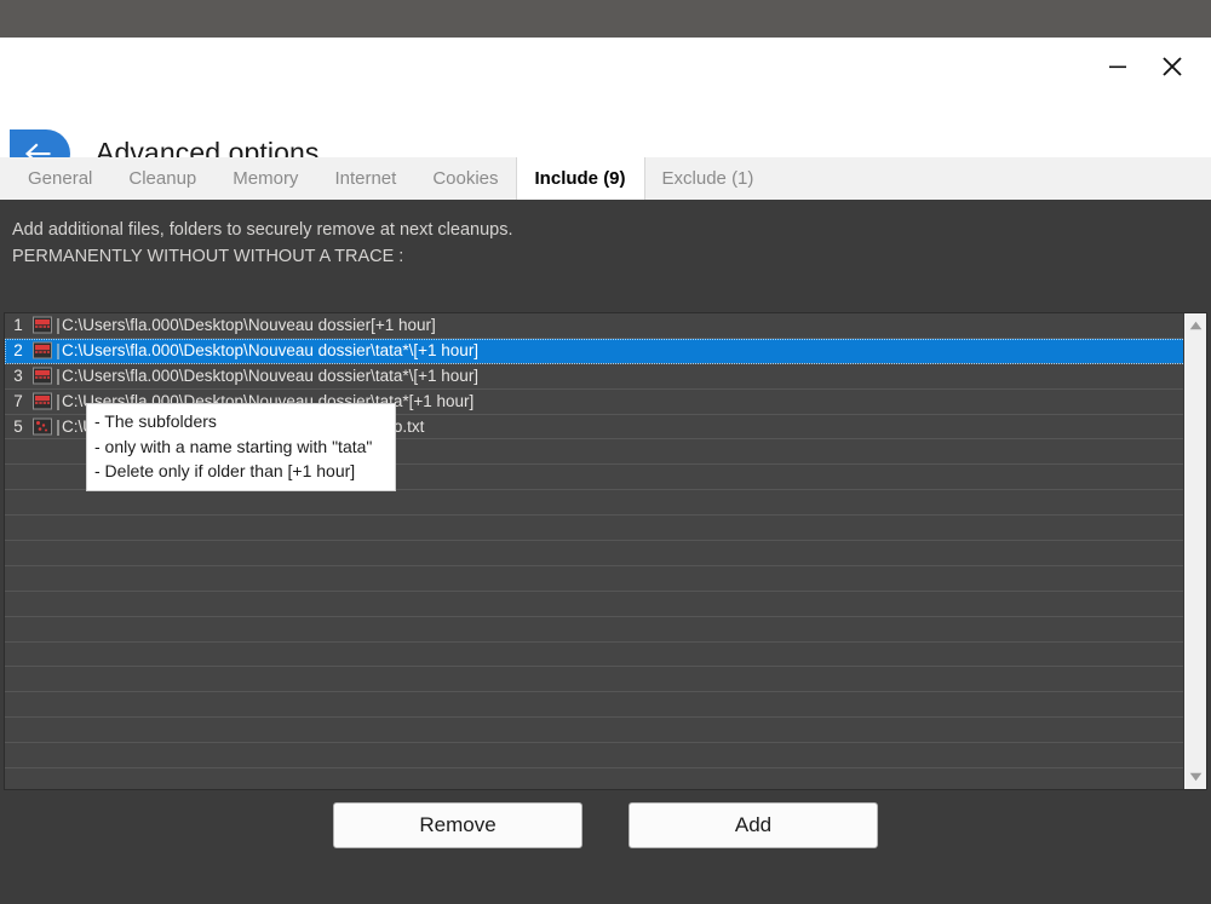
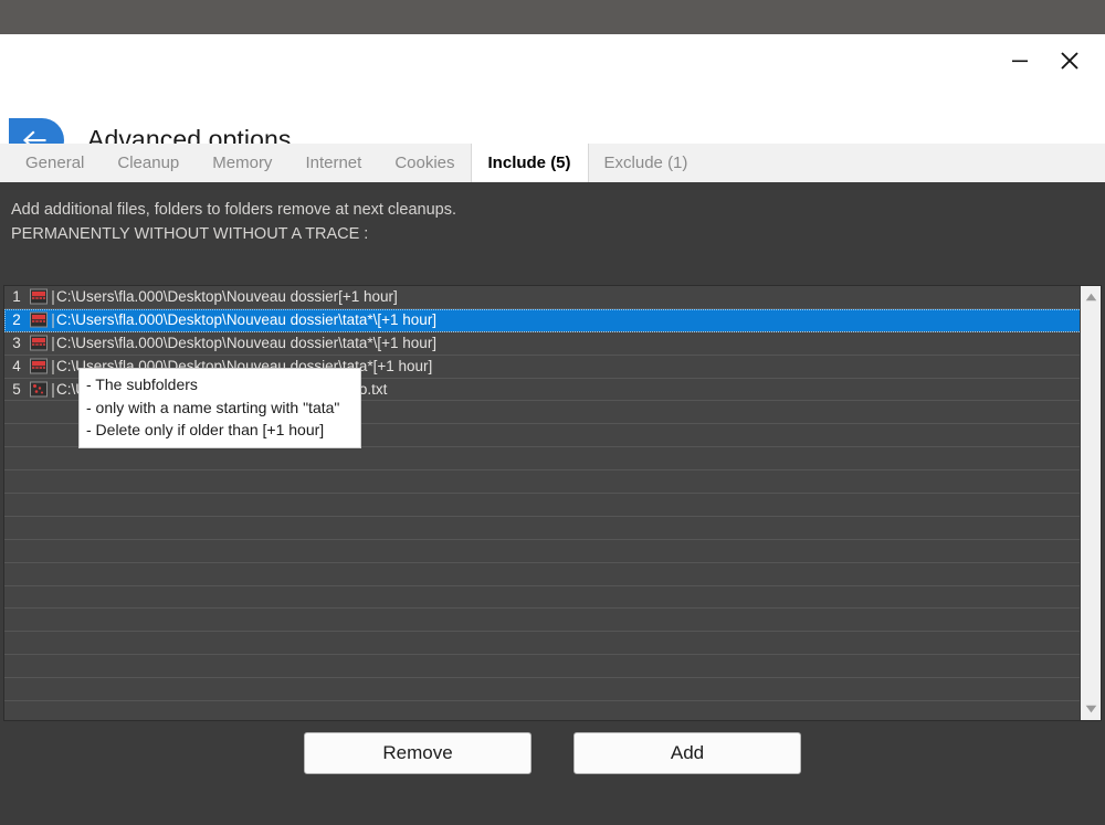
  Advanced options
  General
  Cleanup
  Memory
  Internet
  Cookies
- Include (9)
+ Include (5)
  Exclude (1)
- Add additional files, folders to securely remove at next cleanups.
+ Add additional files, folders to folders remove at next cleanups.
  PERMANENTLY WITHOUT WITHOUT A TRACE :
  1
  |
  C:\Users\fla.000\Desktop\Nouveau dossier[+1 hour]
  2
  |
  C:\Users\fla.000\Desktop\Nouveau dossier\tata*\[+1 hour]
  3
  |
  C:\Users\fla.000\Desktop\Nouveau dossier\tata*\[+1 hour]
- 7
+ 4
  |
  C:\Users\fla.000\Desktop\Nouveau dossier\tata*[+1 hour]
  5
  |
  - The subfolders
  - only with a name starting with "tata"
  - Delete only if older than [+1 hour]
  Remove
  Add
